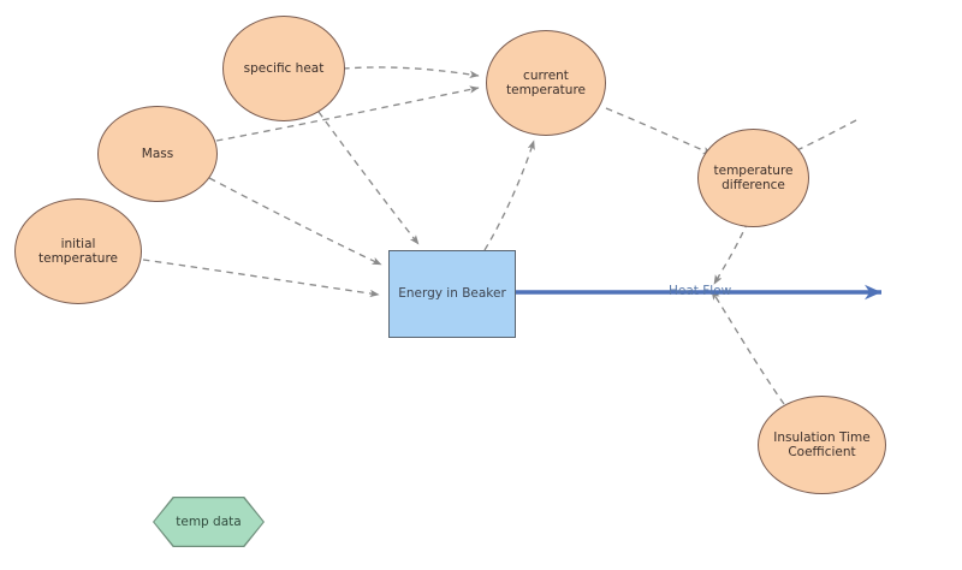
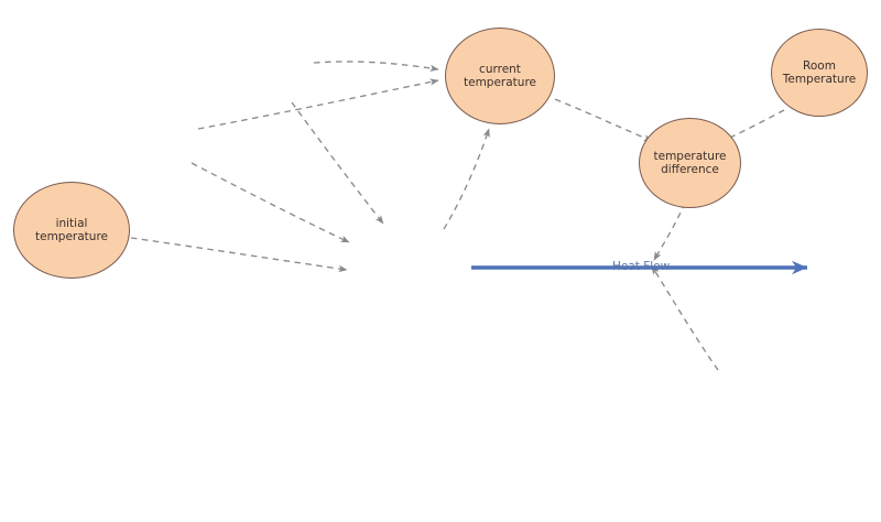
- specific heat
- Mass
  initial
  temperature
  current
  temperature
+ Room
+ Temperature
  temperature
  difference
- Insulation Time
- Coefficient
- Energy in Beaker
- temp data
  Heat Flow
